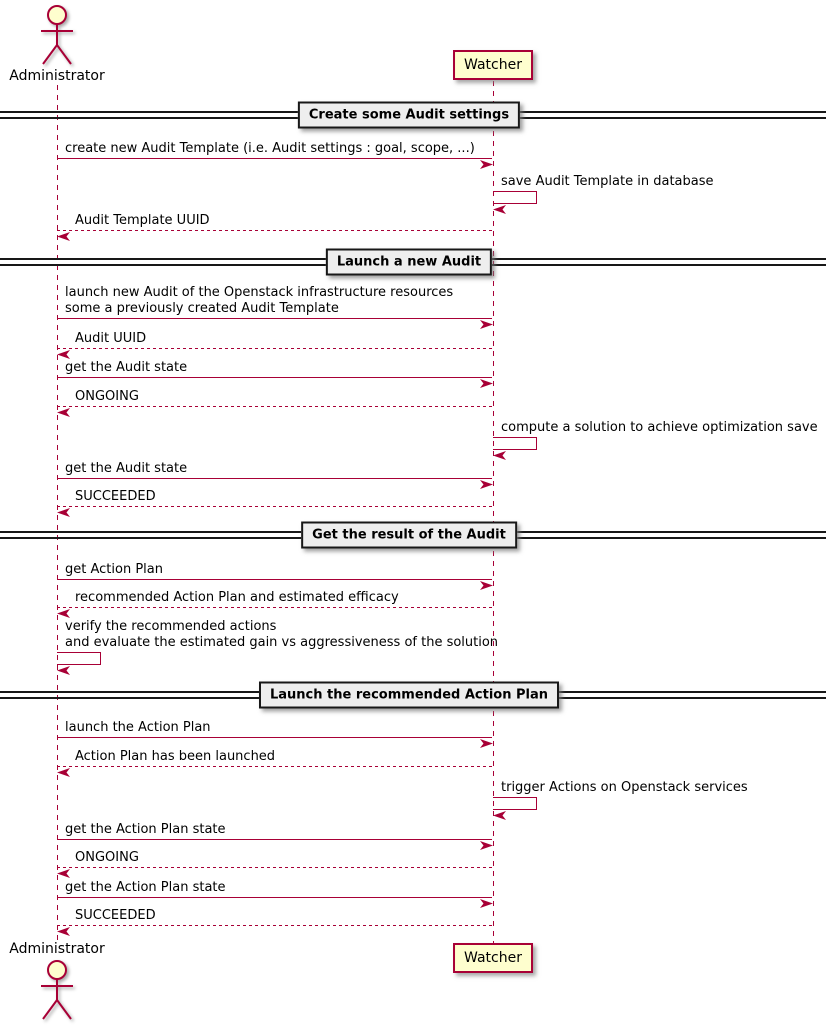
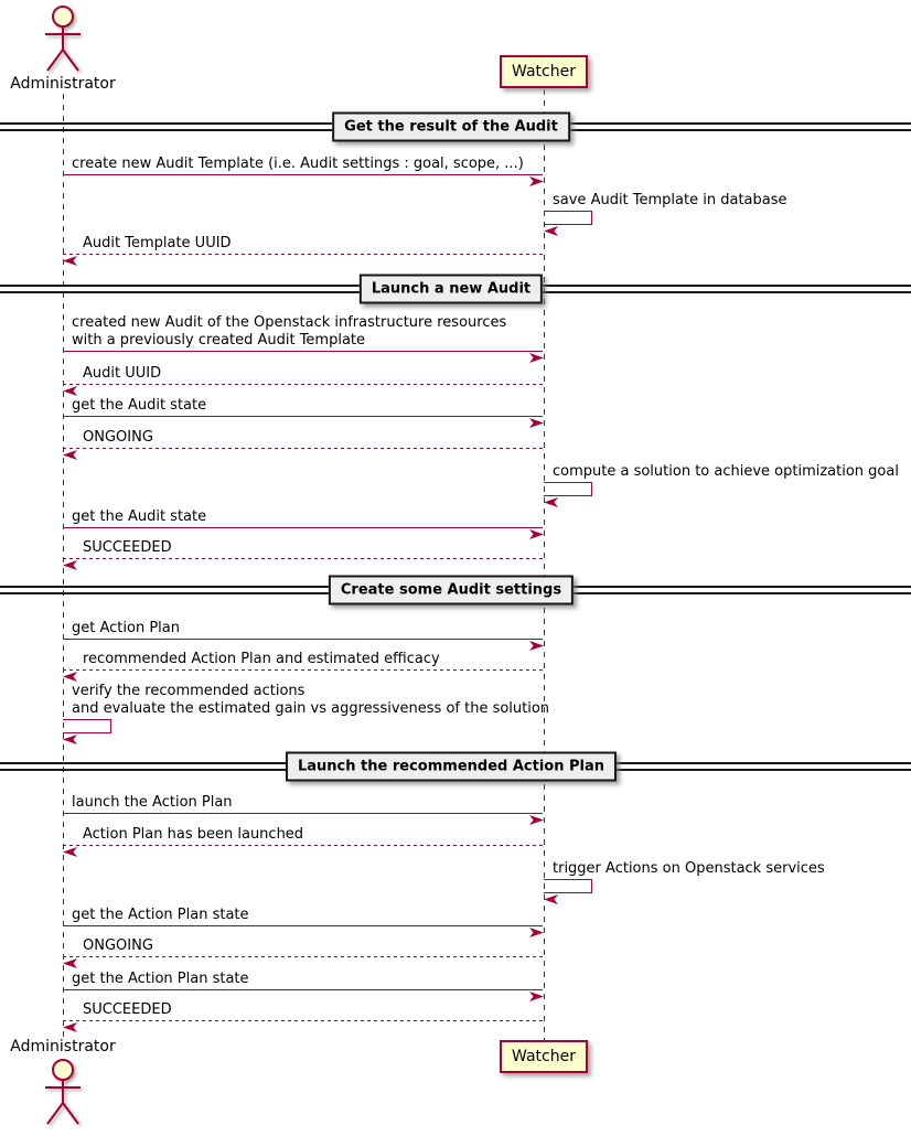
  Administrator
  Administrator
  Watcher
  Watcher
- Create some Audit settings
+ Get the result of the Audit
  create new Audit Template (i.e. Audit settings : goal, scope, ...)
  save Audit Template in database
  Audit Template UUID
  Launch a new Audit
- launch new Audit of the Openstack infrastructure resources
+ created new Audit of the Openstack infrastructure resources
- some a previously created Audit Template
+ with a previously created Audit Template
  Audit UUID
  get the Audit state
  ONGOING
- compute a solution to achieve optimization save
+ compute a solution to achieve optimization goal
  get the Audit state
  SUCCEEDED
- Get the result of the Audit
+ Create some Audit settings
  get Action Plan
  recommended Action Plan and estimated efficacy
  verify the recommended actions
  and evaluate the estimated gain vs aggressiveness of the solution
  Launch the recommended Action Plan
  launch the Action Plan
  Action Plan has been launched
  trigger Actions on Openstack services
  get the Action Plan state
  ONGOING
  get the Action Plan state
  SUCCEEDED
